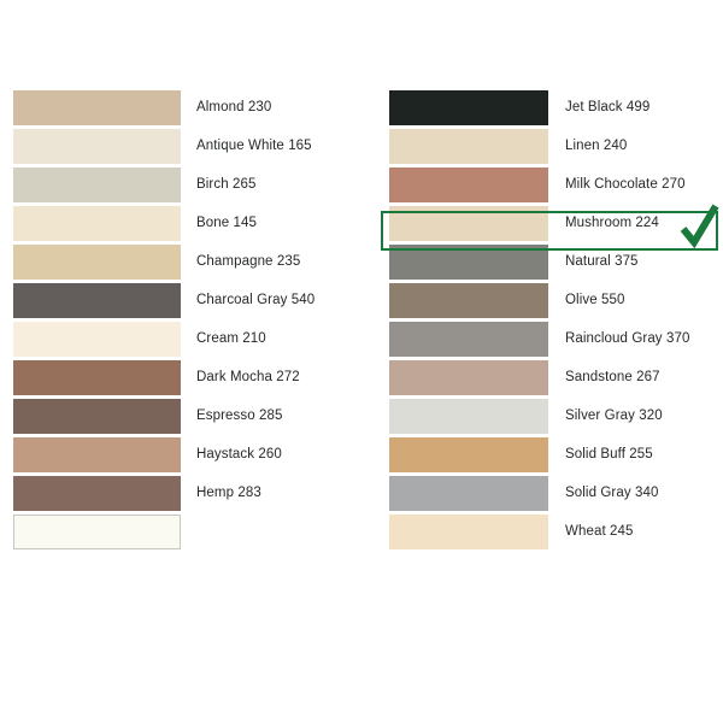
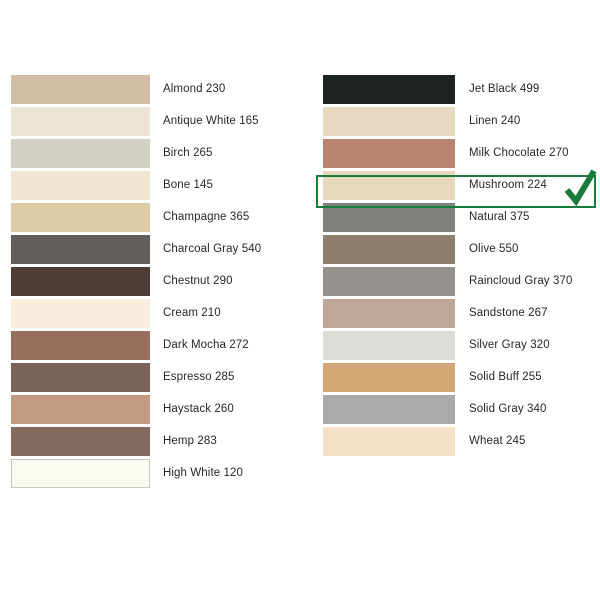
  Almond 230
  Antique White 165
  Birch 265
  Bone 145
- Champagne 235
+ Champagne 365
  Charcoal Gray 540
+ Chestnut 290
  Cream 210
  Dark Mocha 272
  Espresso 285
  Haystack 260
  Hemp 283
+ High White 120
  Jet Black 499
  Linen 240
  Milk Chocolate 270
  Mushroom 224
  Natural 375
  Olive 550
  Raincloud Gray 370
  Sandstone 267
  Silver Gray 320
  Solid Buff 255
  Solid Gray 340
  Wheat 245
